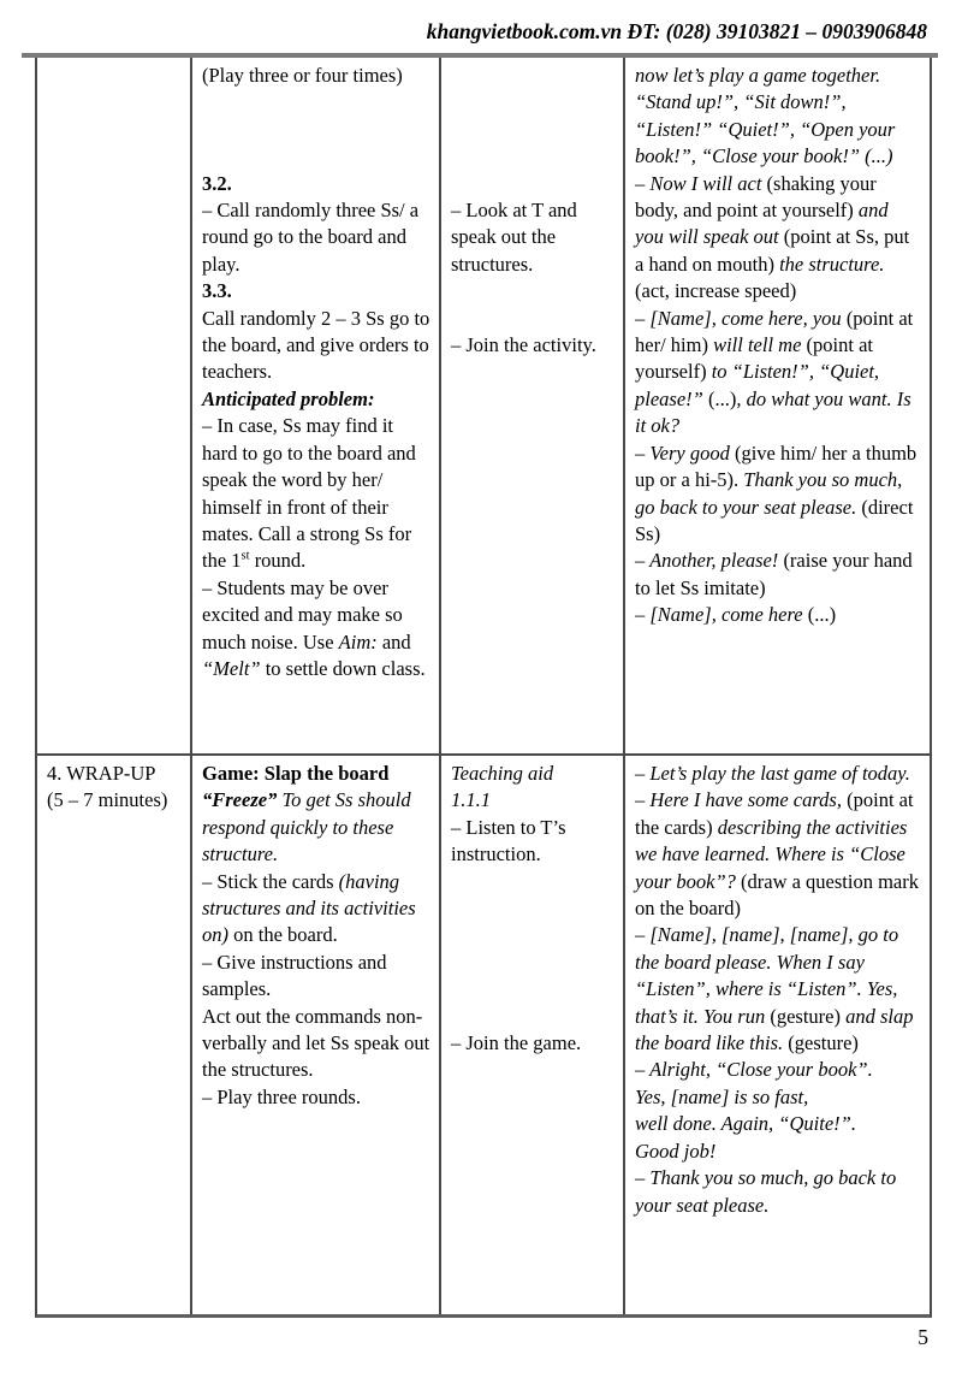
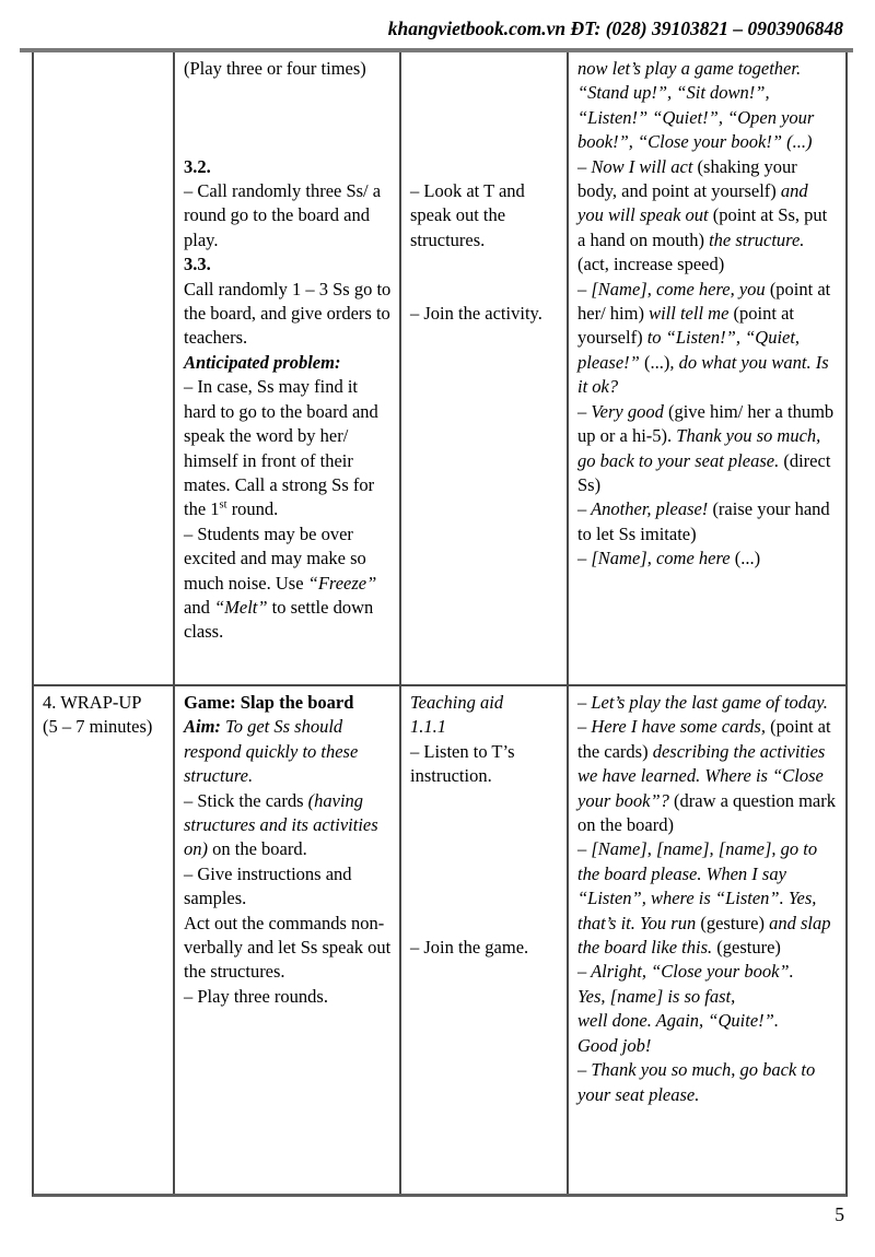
  khangvietbook.com.vn ĐT: (028) 39103821 – 0903906848
  (Play three or four times)
  3.2.
  – Call randomly three Ss/ a round go to the board and play.
  3.3.
- Call randomly 2 – 3 Ss go to the board, and give orders to teachers.
+ Call randomly 1 – 3 Ss go to the board, and give orders to teachers.
  Anticipated problem:
  – In case, Ss may find it hard to go to the board and speak the word by her/ himself in front of their mates. Call a strong Ss for the 1st round.
- – Students may be over excited and may make so much noise. Use Aim: and “Melt” to settle down class.
+ – Students may be over excited and may make so much noise. Use “Freeze” and “Melt” to settle down class.
  – Look at T and speak out the structures.
  – Join the activity.
  now let’s play a game together. “Stand up!”, “Sit down!”, “Listen!” “Quiet!”, “Open your book!”, “Close your book!” (...)
  – Now I will act (shaking your body, and point at yourself) and you will speak out (point at Ss, put a hand on mouth) the structure. (act, increase speed)
  – [Name], come here, you (point at her/ him) will tell me (point at yourself) to “Listen!”, “Quiet, please!” (...), do what you want. Is it ok?
  – Very good (give him/ her a thumb up or a hi-5). Thank you so much, go back to your seat please. (direct Ss)
  – Another, please! (raise your hand to let Ss imitate)
  – [Name], come here (...)
  4. WRAP-UP
  (5 – 7 minutes)
  Game: Slap the board
- “Freeze” To get Ss should respond quickly to these structure.
+ Aim: To get Ss should respond quickly to these structure.
  – Stick the cards (having structures and its activities on) on the board.
  – Give instructions and samples.
  Act out the commands non-verbally and let Ss speak out the structures.
  – Play three rounds.
  Teaching aid
  1.1.1
  – Listen to T’s instruction.
  – Join the game.
  – Let’s play the last game of today.
  – Here I have some cards, (point at the cards) describing the activities we have learned. Where is “Close your book”? (draw a question mark on the board)
  – [Name], [name], [name], go to the board please. When I say “Listen”, where is “Listen”. Yes, that’s it. You run (gesture) and slap the board like this. (gesture)
  – Alright, “Close your book”.
  Yes, [name] is so fast,
  well done. Again, “Quite!”.
  Good job!
  – Thank you so much, go back to your seat please.
  5
